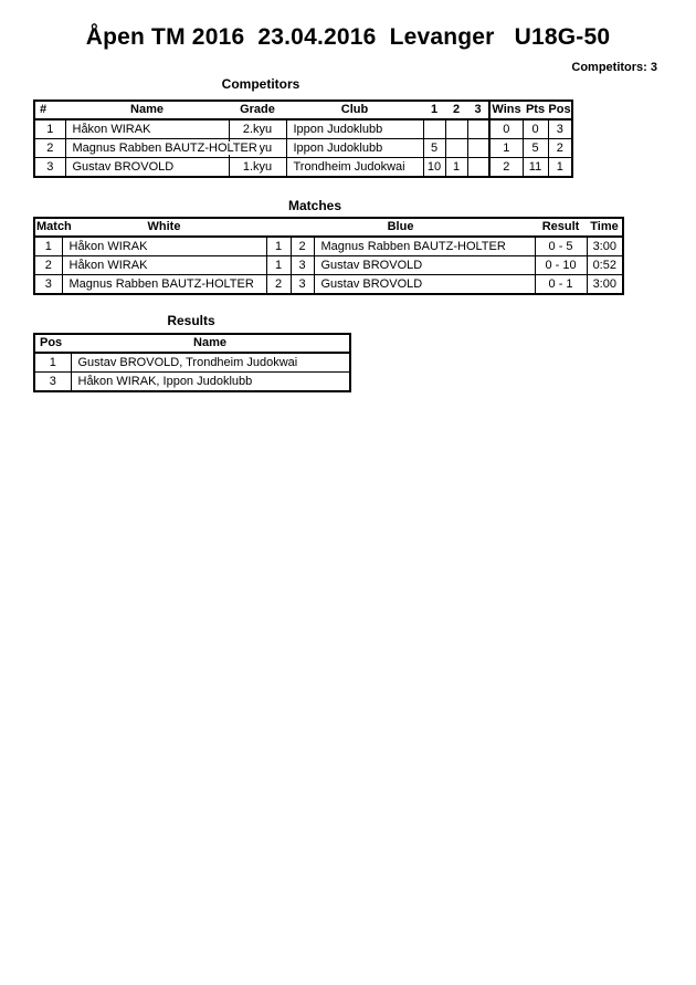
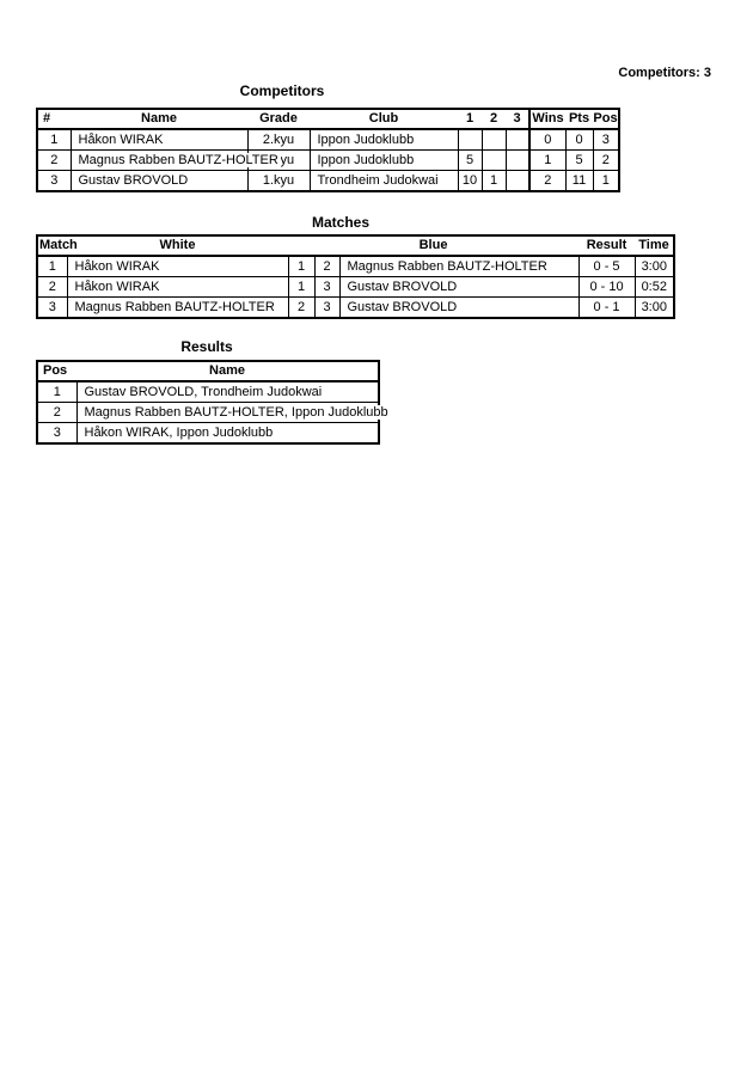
- Åpen TM 2016 23.04.2016 Levanger U18G-50
  Competitors: 3
  Competitors
  #	Name	Grade	Club	1	2	3	Wins	Pts	Pos
  1	Håkon WIRAK	2.kyu	Ippon Judoklubb				0	0	3
  2	Magnus Rabben BAUTZ-HOLTER	yu	Ippon Judoklubb	5			1	5	2
  3	Gustav BROVOLD	1.kyu	Trondheim Judokwai	10	1		2	11	1
  Matches
  Match	White	Blue	Result	Time
  1	Håkon WIRAK	1	2	Magnus Rabben BAUTZ-HOLTER	0 - 5	3:00
  2	Håkon WIRAK	1	3	Gustav BROVOLD	0 - 10	0:52
  3	Magnus Rabben BAUTZ-HOLTER	2	3	Gustav BROVOLD	0 - 1	3:00
  Results
  Pos	Name
  1	Gustav BROVOLD, Trondheim Judokwai
+ 2	Magnus Rabben BAUTZ-HOLTER, Ippon Judoklubb
  3	Håkon WIRAK, Ippon Judoklubb
